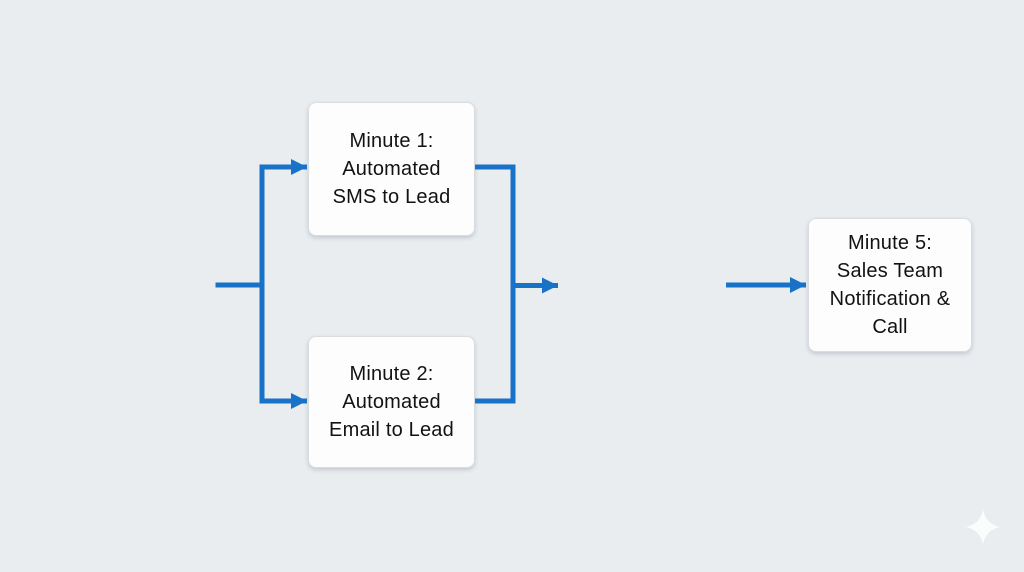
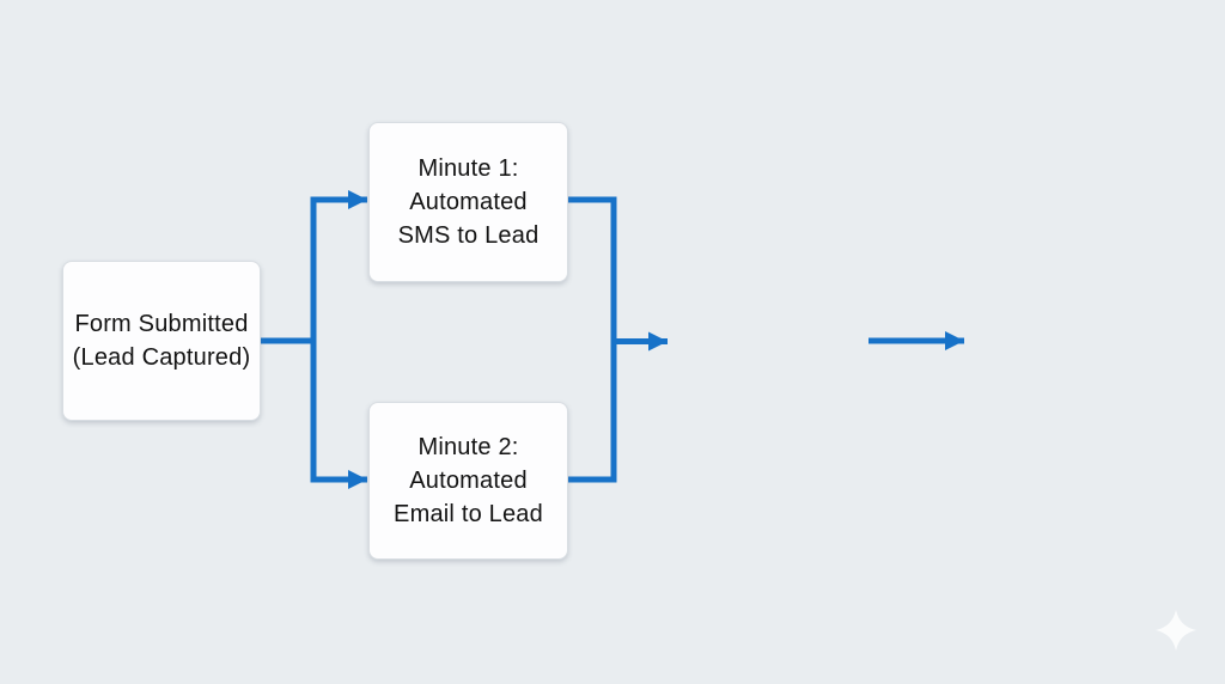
+ Form Submitted
+ (Lead Captured)
  Minute 1:
  Automated
  SMS to Lead
  Minute 2:
  Automated
  Email to Lead
- Minute 5:
- Sales Team
- Notification &
- Call
